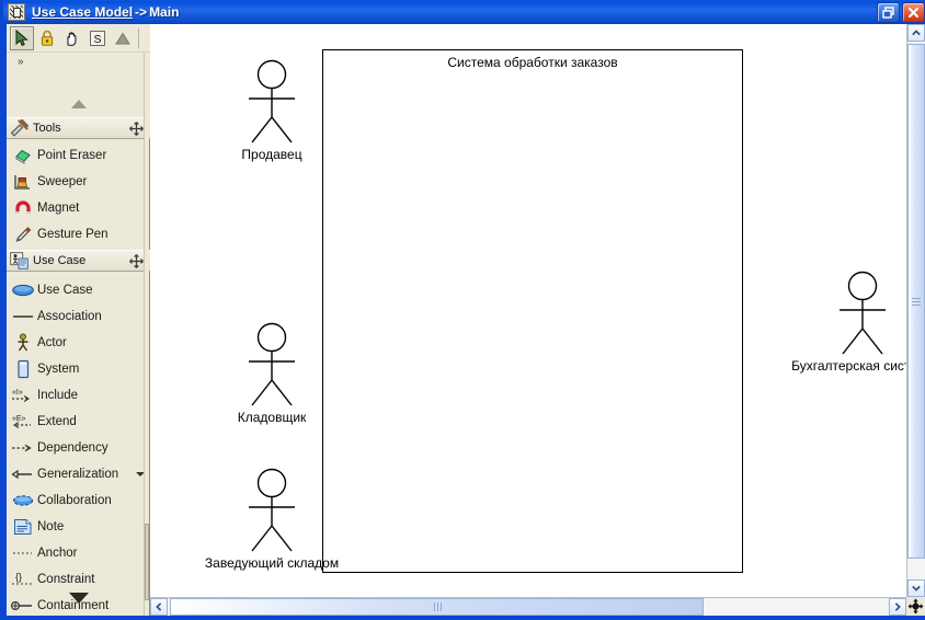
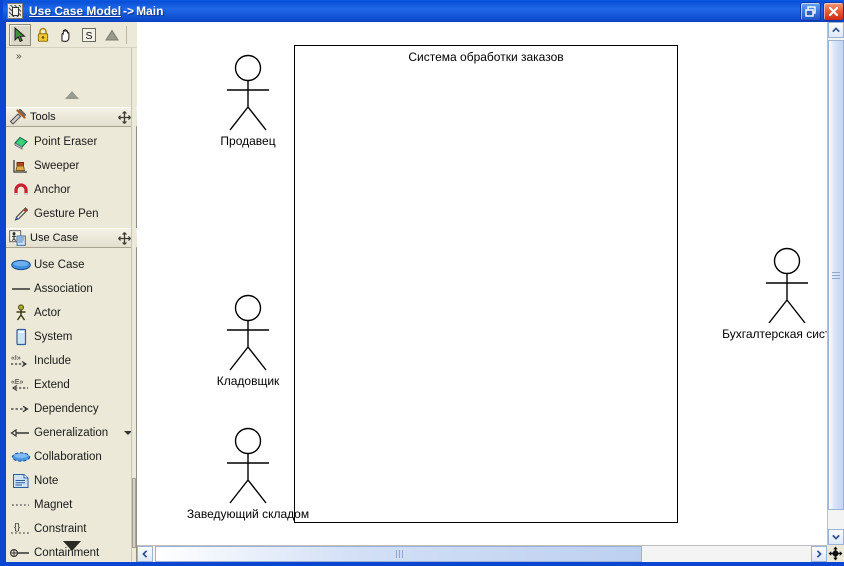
  Use Case Model
  ->
  Main
  S
  »
  Tools
  Point Eraser
  Sweeper
- Magnet
+ Anchor
  Gesture Pen
  Use Case
  Use Case
  Association
  Actor
  System
  Include
  Extend
  Dependency
  Generalization
  Collaboration
  Note
- Anchor
+ Magnet
  {}
  Constraint
  Containment
  Система обработки заказов
  Продавец
  Кладовщик
  Заведующий складом
  Бухгалтерская сис
